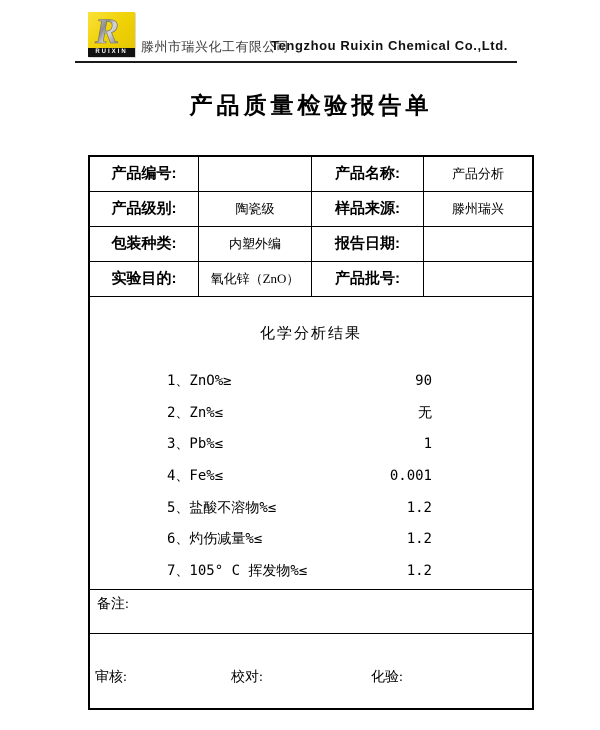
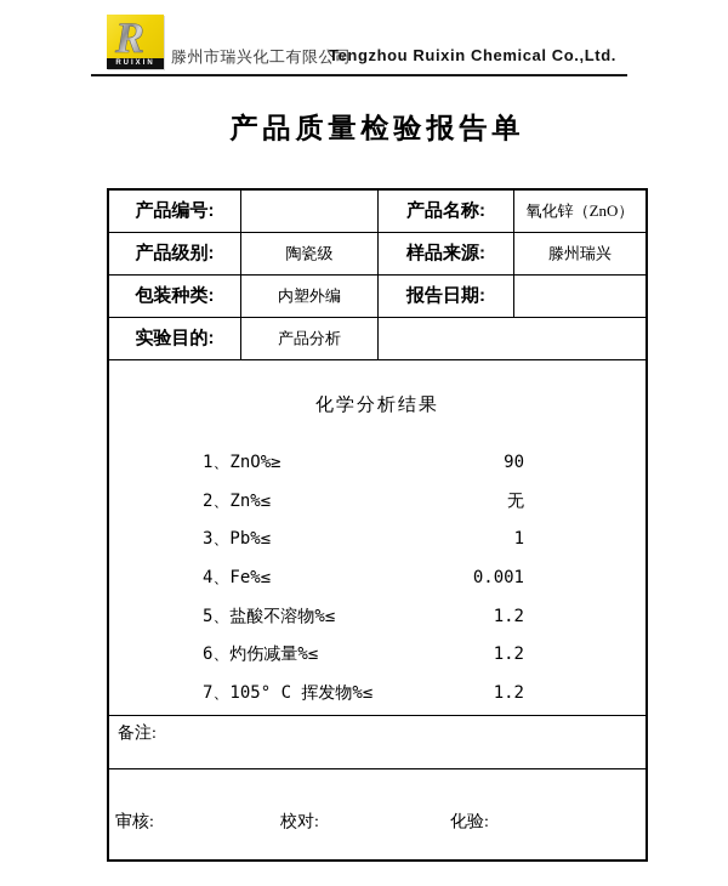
  R
  滕州市瑞兴化工有限公司
  Tengzhou Ruixin Chemical Co.,Ltd.
  产品质量检验报告单
  产品编号:
  产品名称:
- 产品分析
+ 氧化锌（ZnO）
  产品级别:
  陶瓷级
  样品来源:
  滕州瑞兴
  包装种类:
  内塑外编
  报告日期:
  实验目的:
- 氧化锌（ZnO）
+ 产品分析
- 产品批号:
  化学分析结果
  1、ZnO%≥
  90
  2、Zn%≤
  无
  3、Pb%≤
  1
  4、Fe%≤
  0.001
  5、盐酸不溶物%≤
  1.2
  6、灼伤减量%≤
  1.2
  7、105° C 挥发物%≤
  1.2
  备注:
  审核:
  校对:
  化验:
